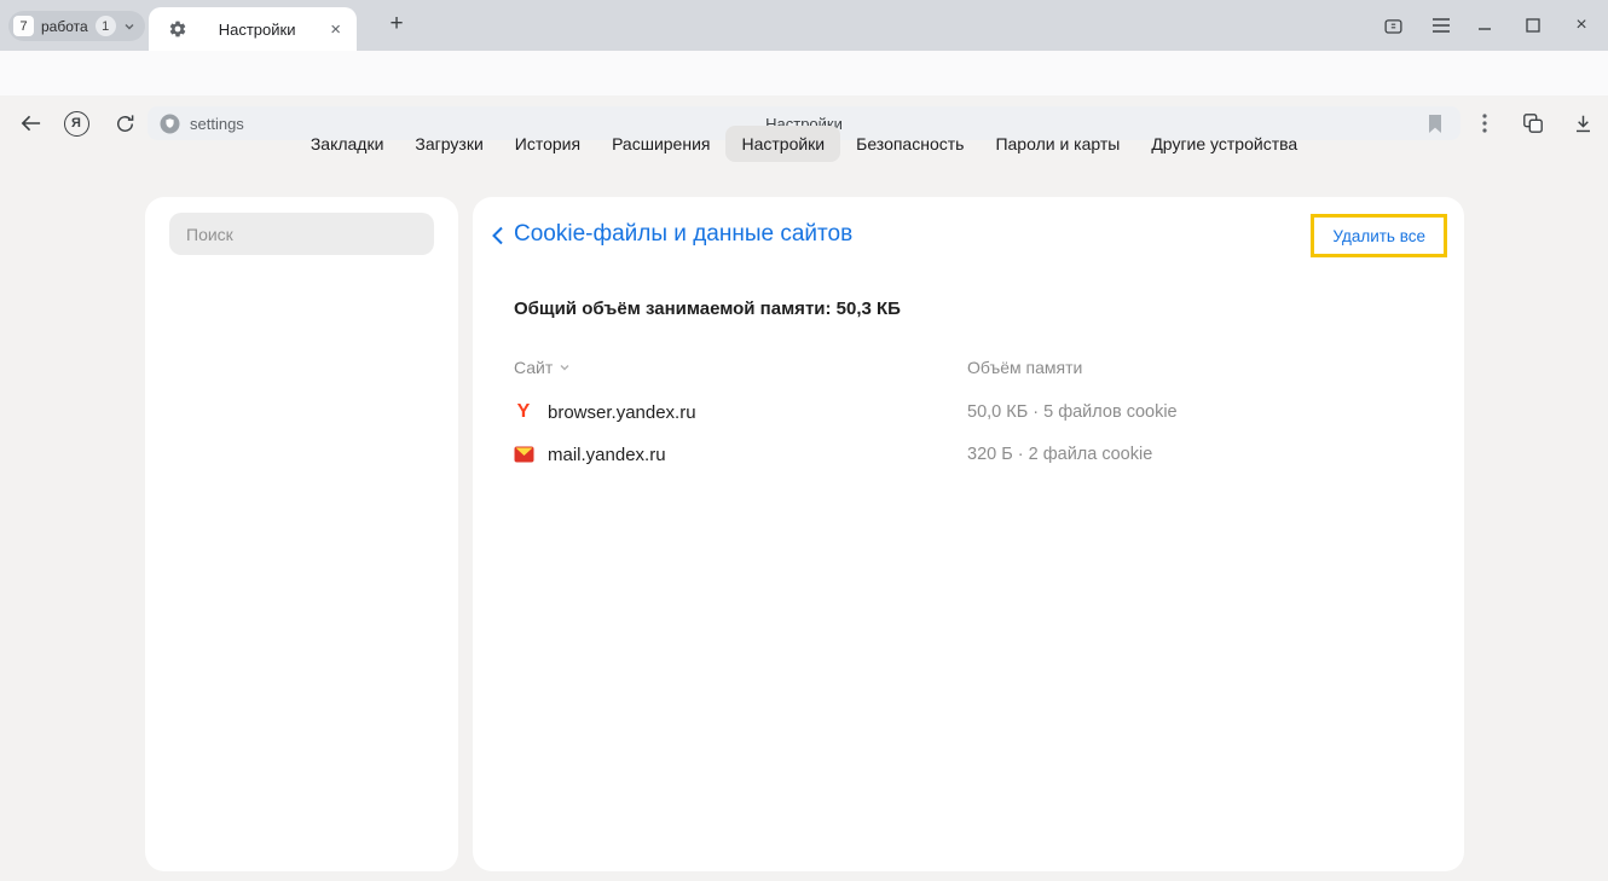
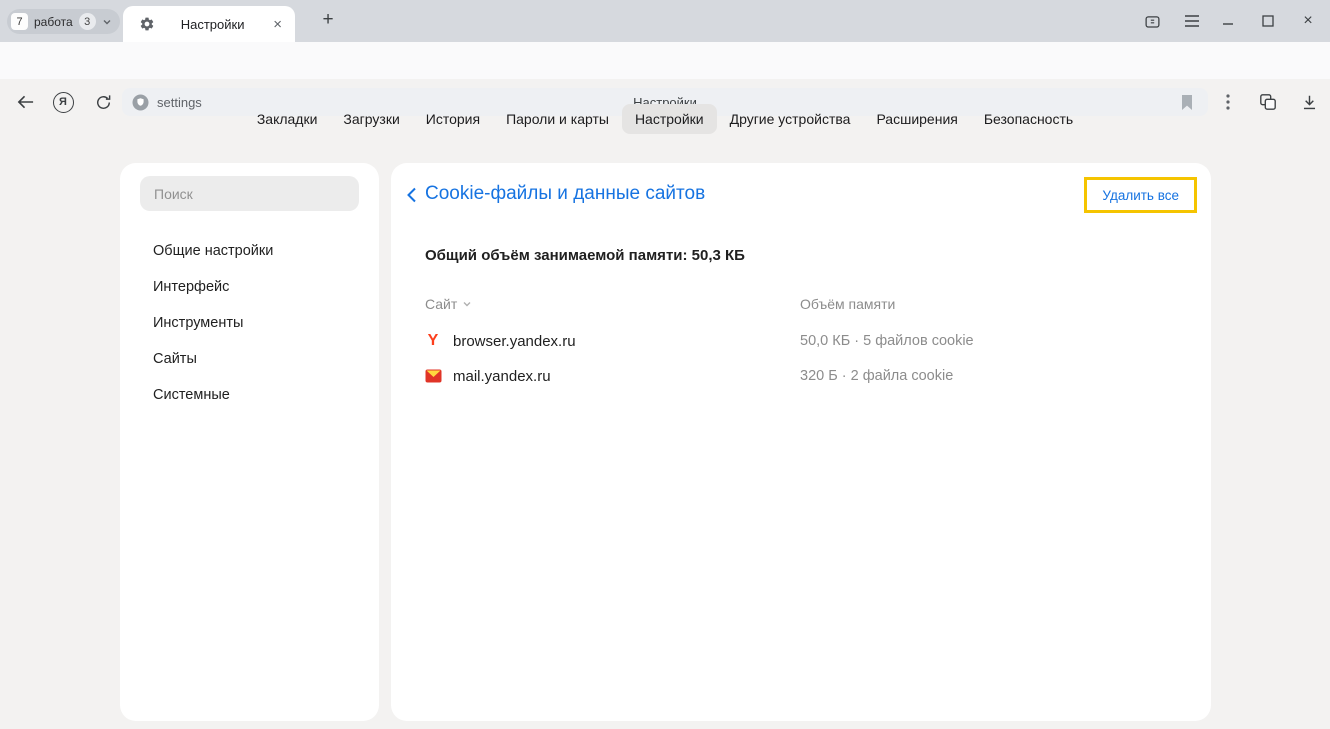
  7
  работа
- 1
+ 3
  Настройки
  ×
  +
  ×
  Я
  settings
  Настройки
  Закладки
  Загрузки
  История
- Расширения
+ Пароли и карты
  Настройки
- Безопасность
+ Другие устройства
- Пароли и карты
+ Расширения
- Другие устройства
+ Безопасность
  Поиск
+ Общие настройки
+ Интерфейс
+ Инструменты
+ Сайты
+ Системные
  Cookie-файлы и данные сайтов
  Удалить все
  Общий объём занимаемой памяти: 50,3 КБ
  Сайт
  Объём памяти
  Y
  browser.yandex.ru
  50,0 КБ · 5 файлов cookie
  mail.yandex.ru
  320 Б · 2 файла cookie
